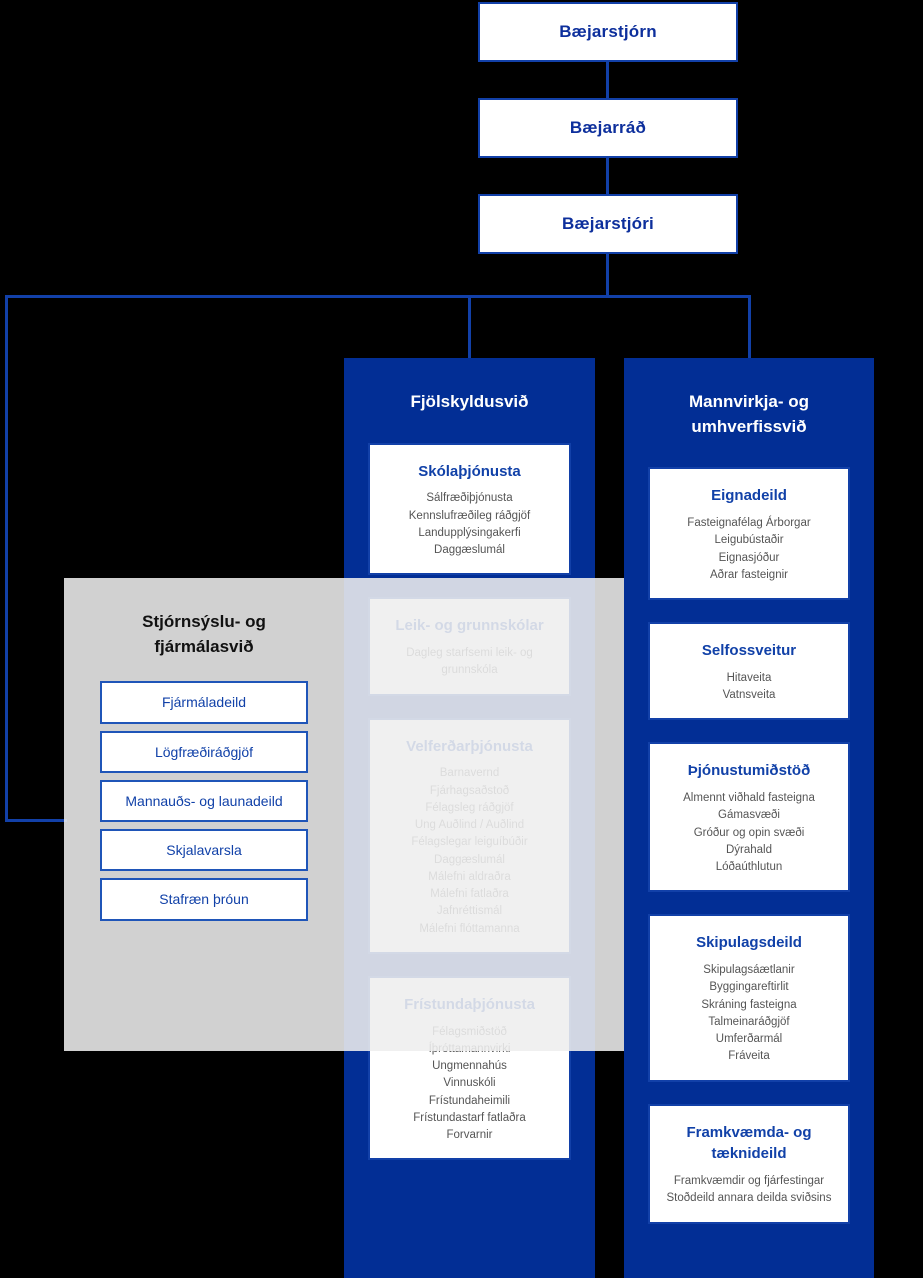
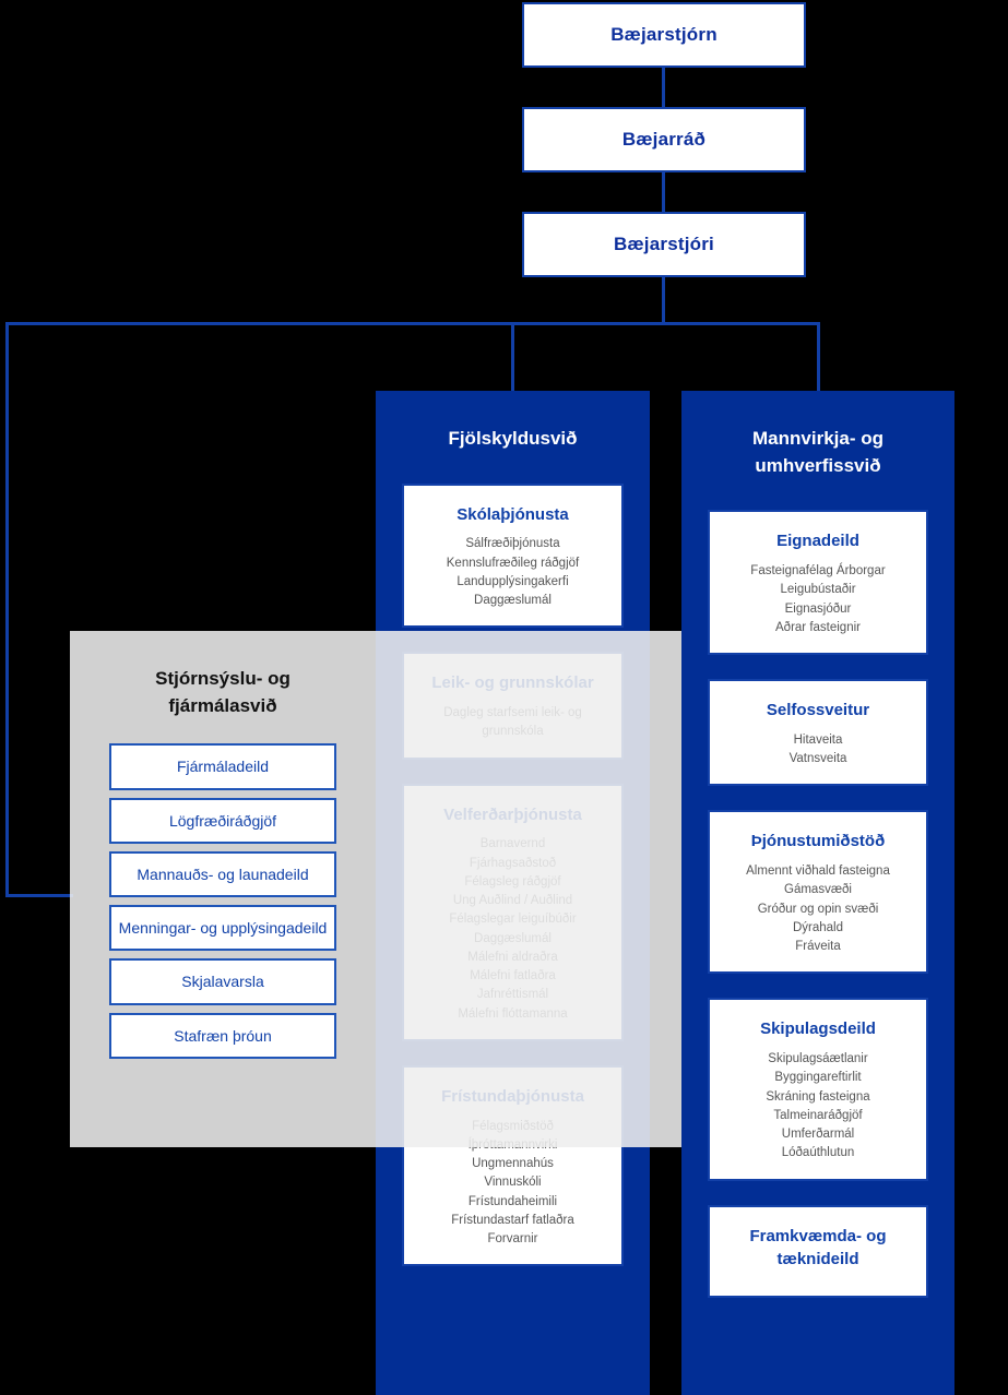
  Bæjarstjórn
  Bæjarráð
  Bæjarstjóri
  Fjölskyldusvið
  Skólaþjónusta
  Sálfræðiþjónusta
  Kennslufræðileg ráðgjöf
  Landupplýsingakerfi
  Daggæslumál
  Leik- og grunnskólar
  Velferðarþjónusta
  Frístundaþjónusta
  Íþróttamannvirki
  Ungmennahús
  Vinnuskóli
  Frístundaheimili
  Frístundastarf fatlaðra
  Forvarnir
  Mannvirkja- og umhverfissvið
  Eignadeild
  Fasteignafélag Árborgar
  Leigubústaðir
  Eignasjóður
  Aðrar fasteignir
  Selfossveitur
  Hitaveita
  Vatnsveita
  Þjónustumiðstöð
  Almennt viðhald fasteigna
  Gámasvæði
  Gróður og opin svæði
  Dýrahald
- Lóðaúthlutun
+ Fráveita
  Skipulagsdeild
  Skipulagsáætlanir
  Byggingareftirlit
  Skráning fasteigna
  Talmeinaráðgjöf
  Umferðarmál
- Fráveita
+ Lóðaúthlutun
  Framkvæmda- og tæknideild
- Framkvæmdir og fjárfestingar
- Stoðdeild annara deilda sviðsins
  Stjórnsýslu- og fjármálasvið
  Fjármáladeild
  Lögfræðiráðgjöf
  Mannauðs- og launadeild
+ Menningar- og upplýsingadeild
  Skjalavarsla
  Stafræn þróun
